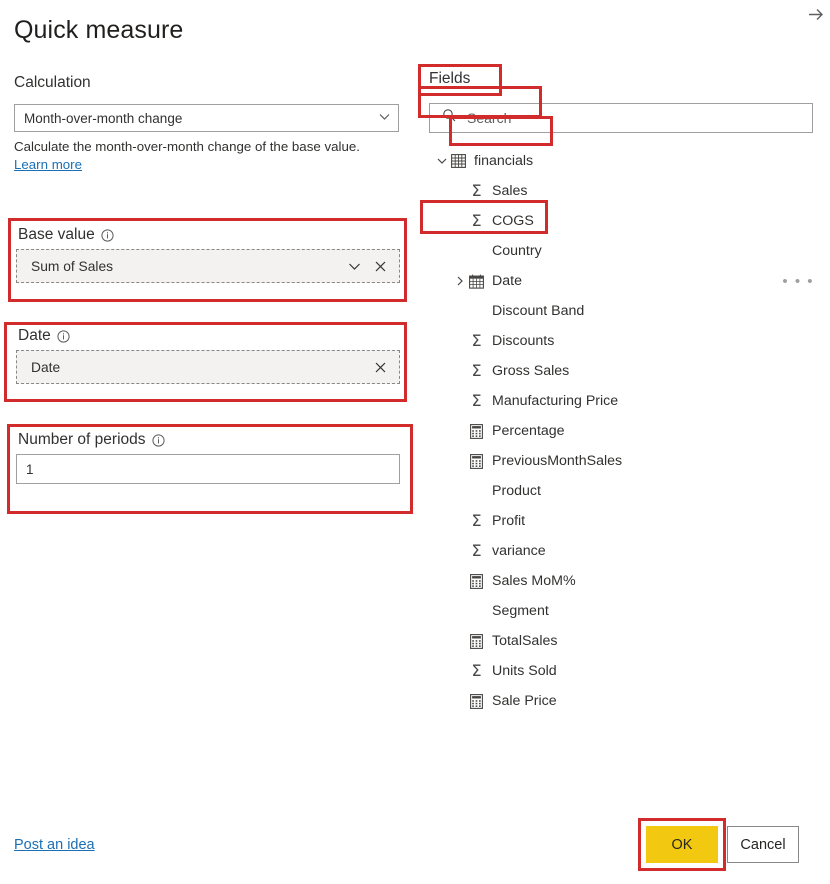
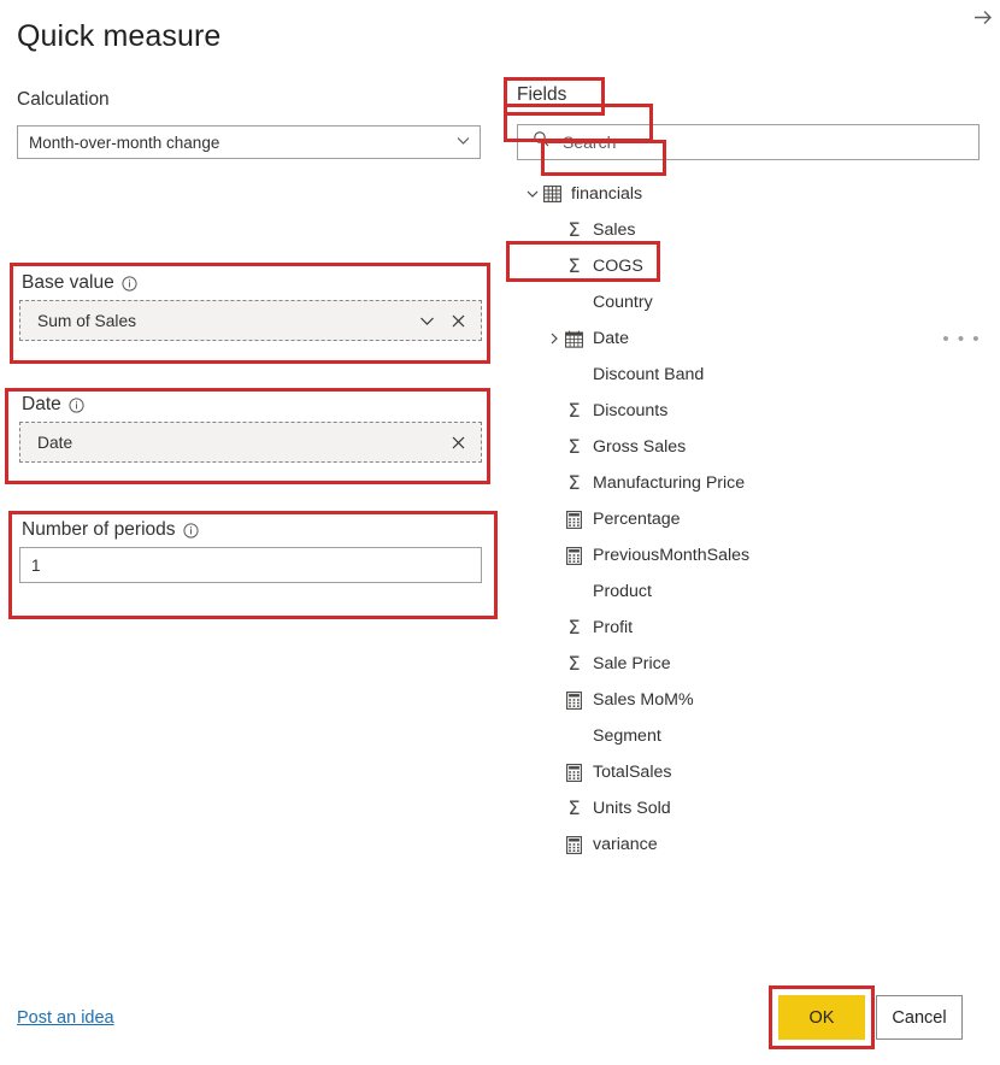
  Quick measure
  Calculation
  Month-over-month change
- Calculate the month-over-month change of the base value. Learn more
  Base value
  Sum of Sales
  Date
  Date
  Number of periods
  1
  Fields
  Search
  financials
  Σ
  Sales
  Σ
  COGS
  Country
  Date
  • • •
  Discount Band
  Σ
  Discounts
  Σ
  Gross Sales
  Σ
  Manufacturing Price
  Percentage
  PreviousMonthSales
  Product
  Σ
  Profit
  Σ
- variance
+ Sale Price
  Sales MoM%
  Segment
  TotalSales
  Σ
  Units Sold
- Sale Price
+ variance
  Post an idea
  OK
  Cancel
